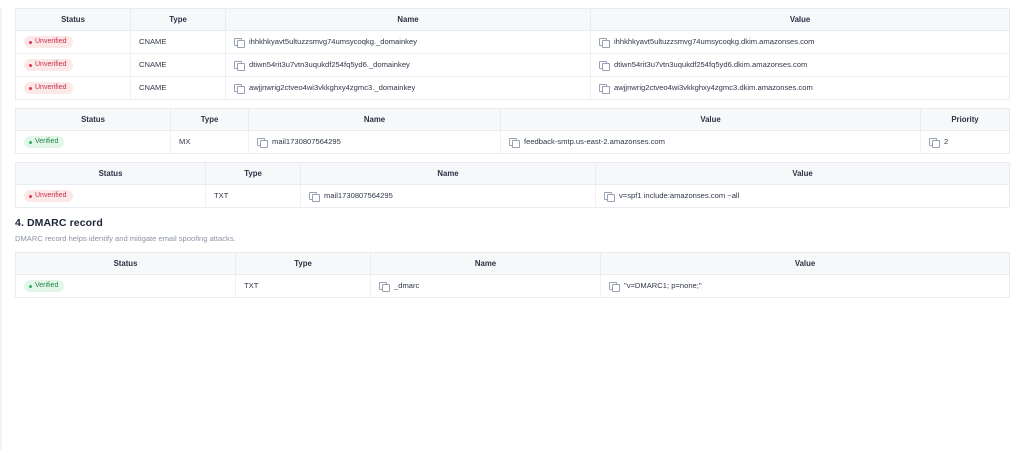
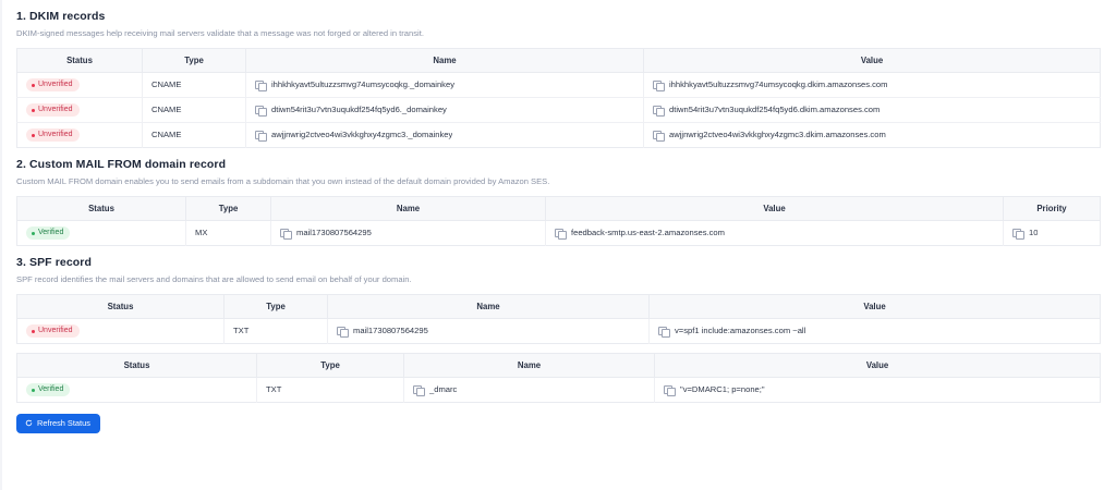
+ 1. DKIM records
+ DKIM-signed messages help receiving mail servers validate that a message was not forged or altered in transit.
  Status	Type	Name	Value
  	CNAME	ihhkhkyavt5ultuzzsmvg74umsycoqkg._domainkey	ihhkhkyavt5ultuzzsmvg74umsycoqkg.dkim.amazonses.com
  	CNAME	dtiwn54rit3u7vtn3uqukdf254fq5yd6._domainkey	dtiwn54rit3u7vtn3uqukdf254fq5yd6.dkim.amazonses.com
  	CNAME	awjjnwrig2ctveo4wi3vkkghxy4zgmc3._domainkey	awjjnwrig2ctveo4wi3vkkghxy4zgmc3.dkim.amazonses.com
+ 2. Custom MAIL FROM domain record
+ Custom MAIL FROM domain enables you to send emails from a subdomain that you own instead of the default domain provided by Amazon SES.
  Status	Type	Name	Value	Priority
- 	MX	mail1730807564295	feedback-smtp.us-east-2.amazonses.com	2
+ 	MX	mail1730807564295	feedback-smtp.us-east-2.amazonses.com	10
+ 3. SPF record
+ SPF record identifies the mail servers and domains that are allowed to send email on behalf of your domain.
  Status	Type	Name	Value
  	TXT	mail1730807564295	v=spf1 include:amazonses.com ~all
- 4. DMARC record
- DMARC record helps identify and mitigate email spoofing attacks.
  Status	Type	Name	Value
  	TXT	_dmarc	"v=DMARC1; p=none;"
+ Refresh Status
